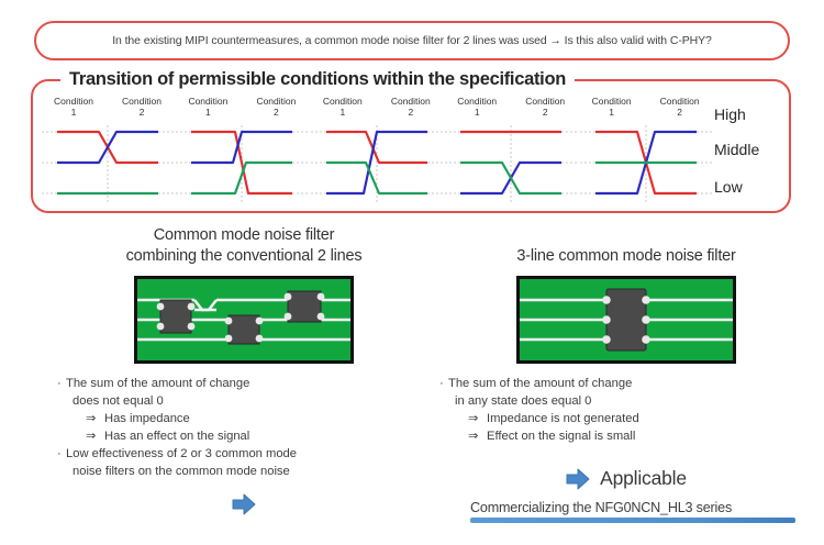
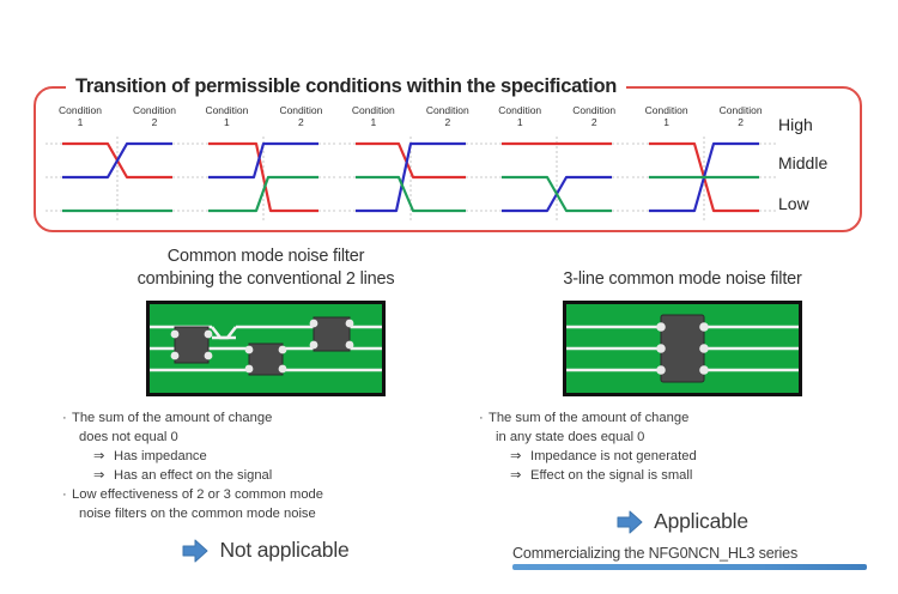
- In the existing MIPI countermeasures, a common mode noise filter for 2 lines was used → Is this also valid with C-PHY?
  Transition of permissible conditions within the specification
  Condition
  1
  Condition
  2
  Condition
  1
  Condition
  2
  Condition
  1
  Condition
  2
  Condition
  1
  Condition
  2
  Condition
  1
  Condition
  2
  High
  Middle
  Low
  Common mode noise filter
  combining the conventional 2 lines
  · The sum of the amount of change
  does not equal 0
  ⇒ Has impedance
  ⇒ Has an effect on the signal
  · Low effectiveness of 2 or 3 common mode
  noise filters on the common mode noise
+ Not applicable
  3-line common mode noise filter
  · The sum of the amount of change
  in any state does equal 0
  ⇒ Impedance is not generated
  ⇒ Effect on the signal is small
  Applicable
  Commercializing the NFG0NCN_HL3 series
